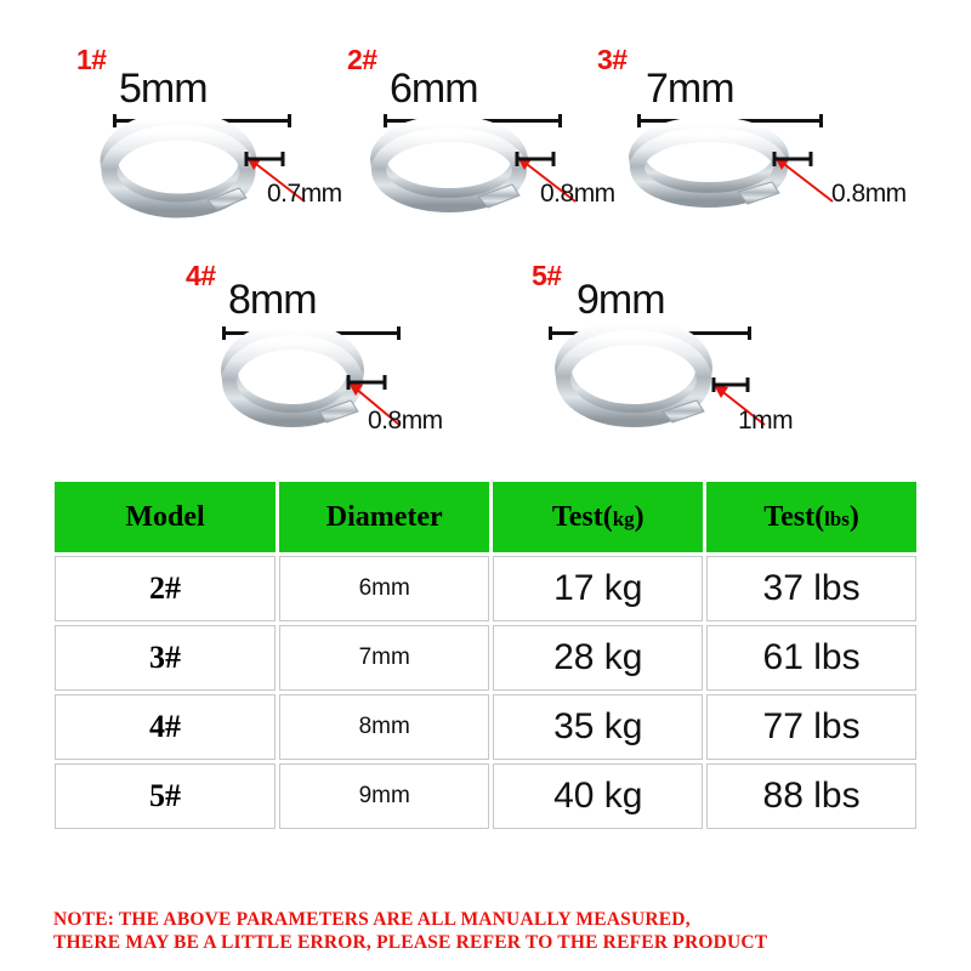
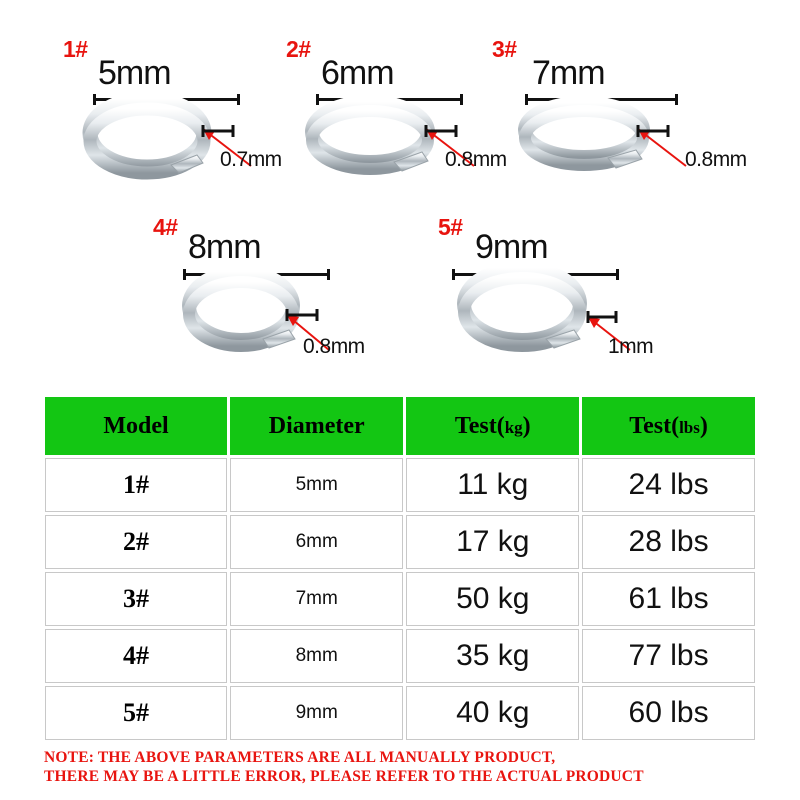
  1#
  5mm
  0.7mm
  2#
  6mm
  0.8mm
  3#
  7mm
  0.8mm
  4#
  8mm
  0.8mm
  5#
  9mm
  1mm
  Model	Diameter	Test(kg)	Test(lbs)
+ 1#	5mm	11 kg	24 lbs
- 2#	6mm	17 kg	37 lbs
+ 2#	6mm	17 kg	28 lbs
- 3#	7mm	28 kg	61 lbs
+ 3#	7mm	50 kg	61 lbs
  4#	8mm	35 kg	77 lbs
- 5#	9mm	40 kg	88 lbs
+ 5#	9mm	40 kg	60 lbs
- NOTE: THE ABOVE PARAMETERS ARE ALL MANUALLY MEASURED,
+ NOTE: THE ABOVE PARAMETERS ARE ALL MANUALLY PRODUCT,
- THERE MAY BE A LITTLE ERROR, PLEASE REFER TO THE REFER PRODUCT
+ THERE MAY BE A LITTLE ERROR, PLEASE REFER TO THE ACTUAL PRODUCT
